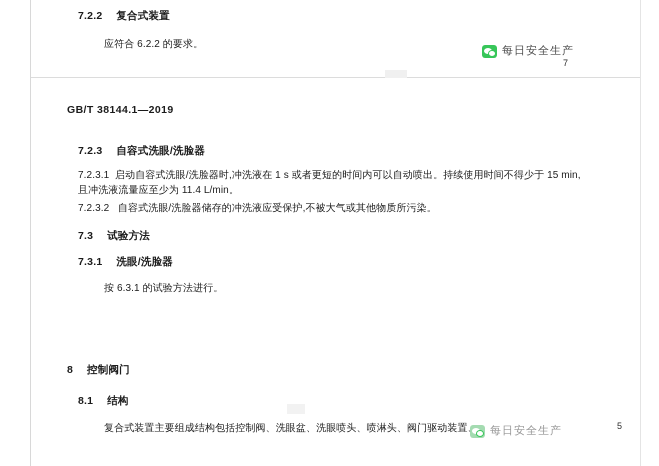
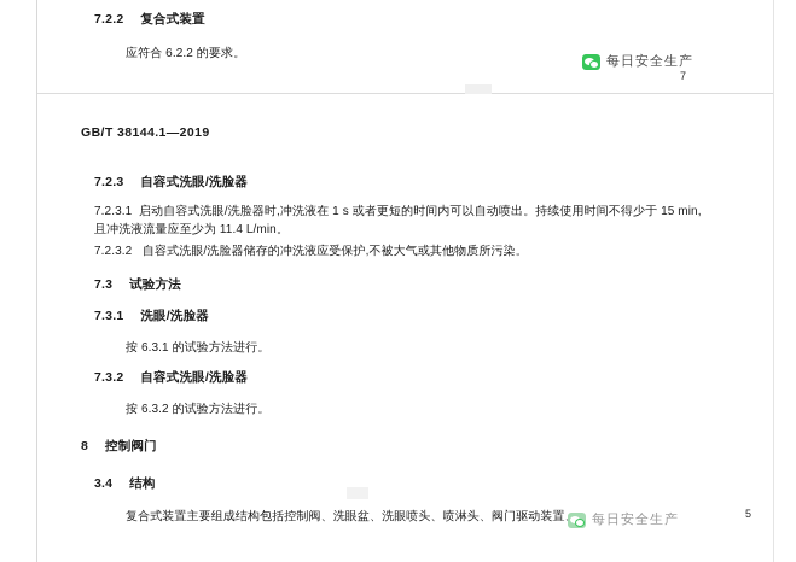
  7.2.2 复合式装置
  应符合 6.2.2 的要求。
  GB/T 38144.1—2019
  7.2.3 自容式洗眼/洗脸器
  7.2.3.1 启动自容式洗眼/洗脸器时,冲洗液在 1 s 或者更短的时间内可以自动喷出。持续使用时间不得少于 15 min,且冲洗液流量应至少为 11.4 L/min。
  7.2.3.2 自容式洗眼/洗脸器储存的冲洗液应受保护,不被大气或其他物质所污染。
  7.3 试验方法
  7.3.1 洗眼/洗脸器
  按 6.3.1 的试验方法进行。
+ 7.3.2 自容式洗眼/洗脸器
+ 按 6.3.2 的试验方法进行。
  8 控制阀门
- 8.1 结构
+ 3.4 结构
  复合式装置主要组成结构包括控制阀、洗眼盆、洗眼喷头、喷淋头、阀门驱动装置
  7
  5
  每日安全生产
  每日安全生产
